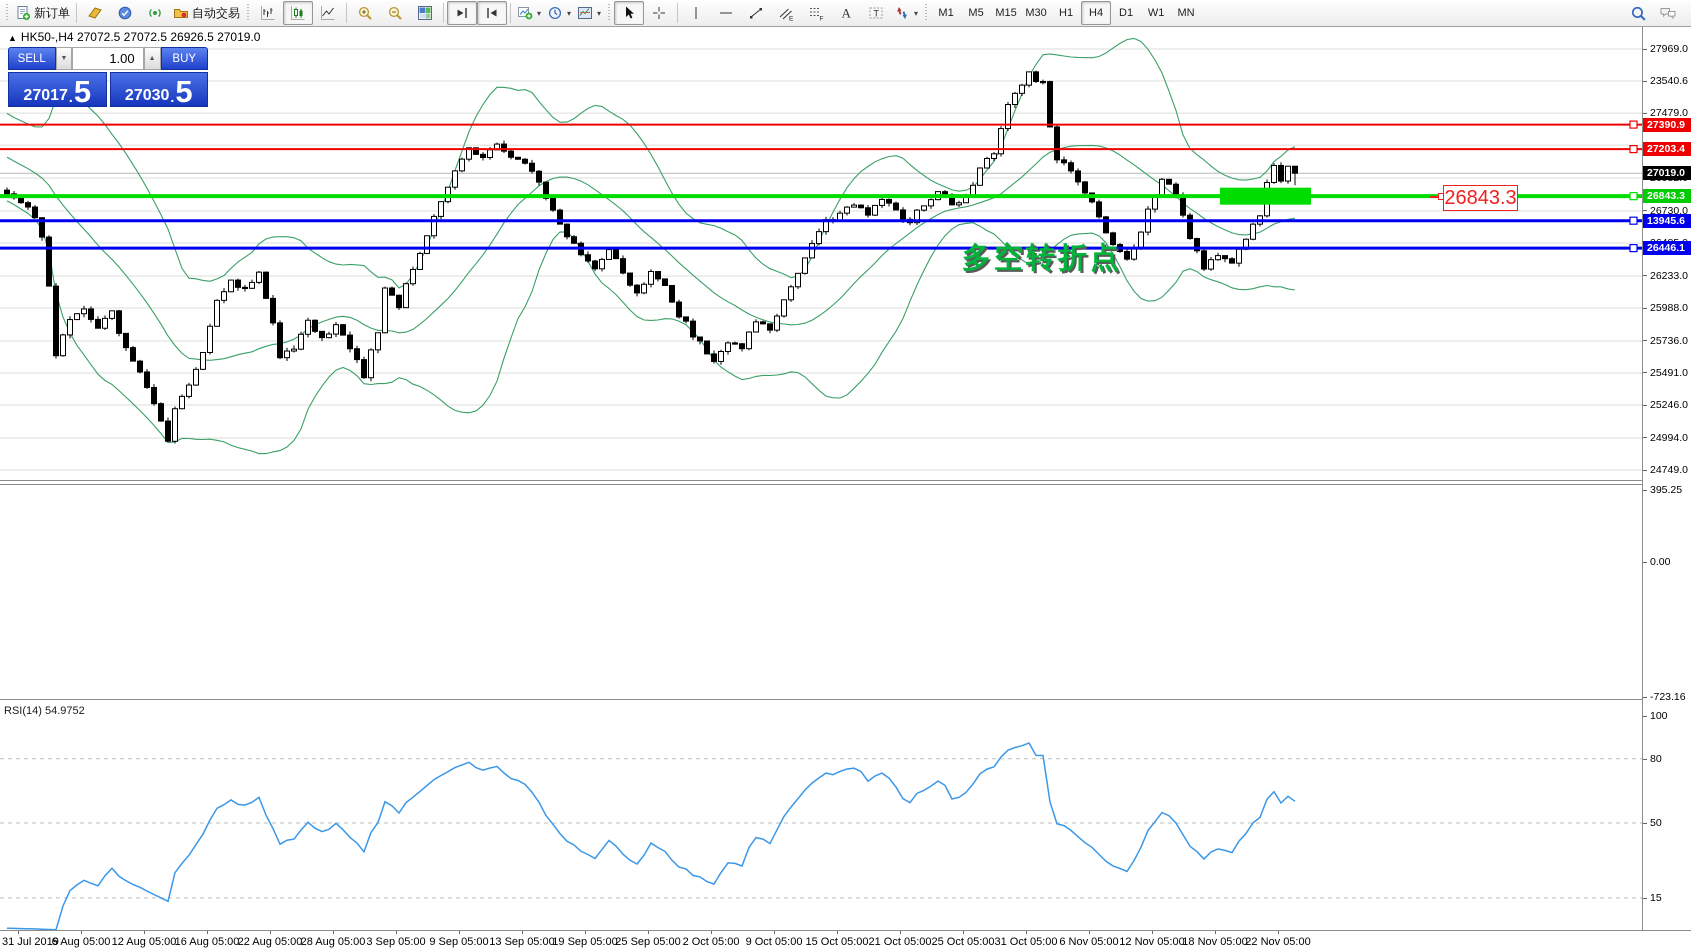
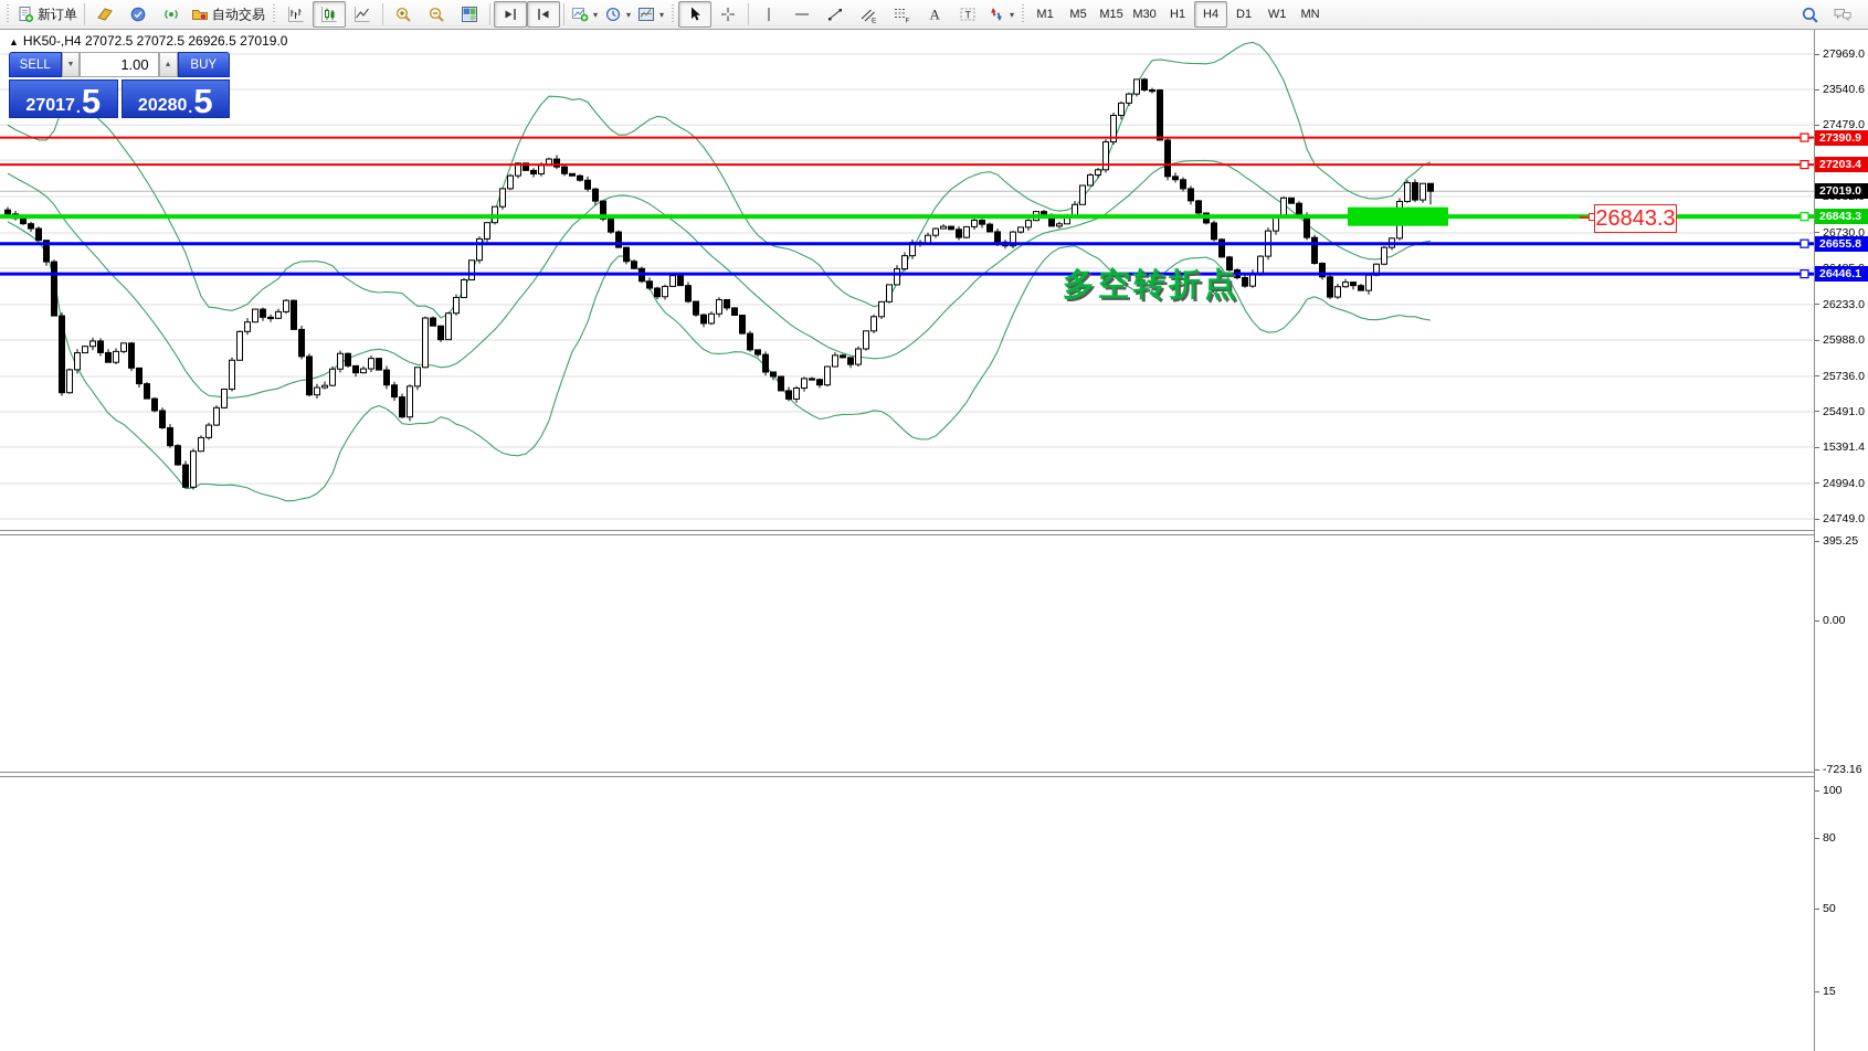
  新订单
  自动交易
  ▾
  ▾
  ▾
  A
  T
  ▾
  M1
  M5
  M15
  M30
  H1
  H4
  D1
  W1
  MN
  ▲ HK50-,H4 27072.5 27072.5 26926.5 27019.0
  SELL
  1.00
  BUY
  27017
  .
  5
- 27030
+ 20280
  .
  5
  多空转折点
  26843.3
- RSI(14) 54.9752
  27969.0
  23540.6
  27479.0
  26730.0
  26233.0
  25988.0
  25736.0
  25491.0
- 25246.0
+ 15391.4
  24994.0
  24749.0
  395.25
  0.00
  -723.16
  100
  80
  50
  15
  27390.9
  27203.4
  27019.0
  26843.3
- 13945.6
+ 26655.8
  26446.1
- 31 Jul 2019
- 6 Aug 05:00
- 12 Aug 05:00
- 16 Aug 05:00
- 22 Aug 05:00
- 28 Aug 05:00
- 3 Sep 05:00
- 9 Sep 05:00
- 13 Sep 05:00
- 19 Sep 05:00
- 25 Sep 05:00
- 2 Oct 05:00
- 9 Oct 05:00
- 15 Oct 05:00
- 21 Oct 05:00
- 25 Oct 05:00
- 31 Oct 05:00
- 6 Nov 05:00
- 12 Nov 05:00
- 18 Nov 05:00
- 22 Nov 05:00
